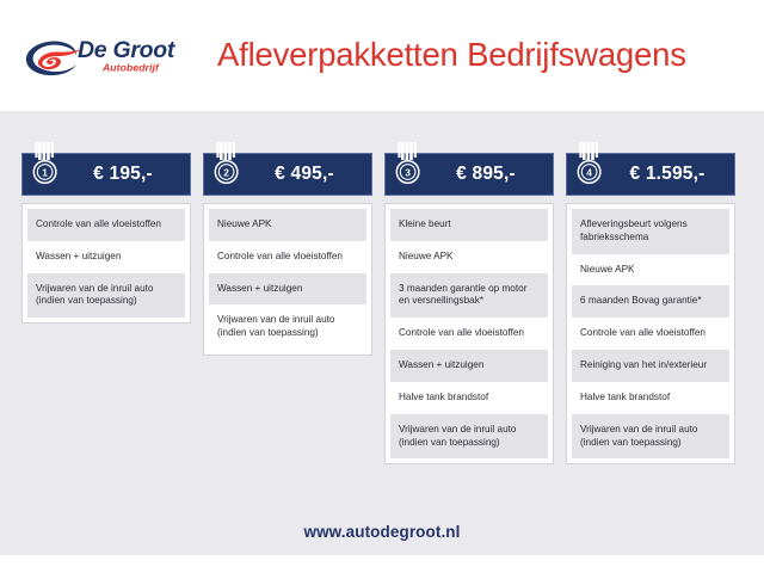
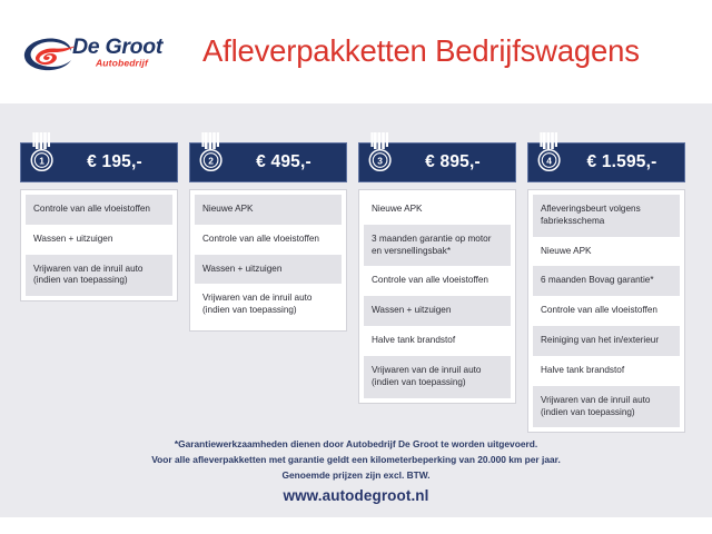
  De Groot
  Autobedrijf
  Afleverpakketten Bedrijfswagens
  1
  € 195,-
  Controle van alle vloeistoffen
  Wassen + uitzuigen
  Vrijwaren van de inruil auto (indien van toepassing)
  2
  € 495,-
  Nieuwe APK
  Controle van alle vloeistoffen
  Wassen + uitzuigen
  Vrijwaren van de inruil auto (indien van toepassing)
  3
  € 895,-
- Kleine beurt
  Nieuwe APK
  3 maanden garantie op motor en versnellingsbak*
  Controle van alle vloeistoffen
  Wassen + uitzuigen
  Halve tank brandstof
  Vrijwaren van de inruil auto (indien van toepassing)
  4
  € 1.595,-
  Afleveringsbeurt volgens fabrieksschema
  Nieuwe APK
  6 maanden Bovag garantie*
  Controle van alle vloeistoffen
  Reiniging van het in/exterieur
  Halve tank brandstof
  Vrijwaren van de inruil auto (indien van toepassing)
+ *Garantiewerkzaamheden dienen door Autobedrijf De Groot te worden uitgevoerd.
+ Voor alle afleverpakketten met garantie geldt een kilometerbeperking van 20.000 km per jaar.
+ Genoemde prijzen zijn excl. BTW.
  www.autodegroot.nl
